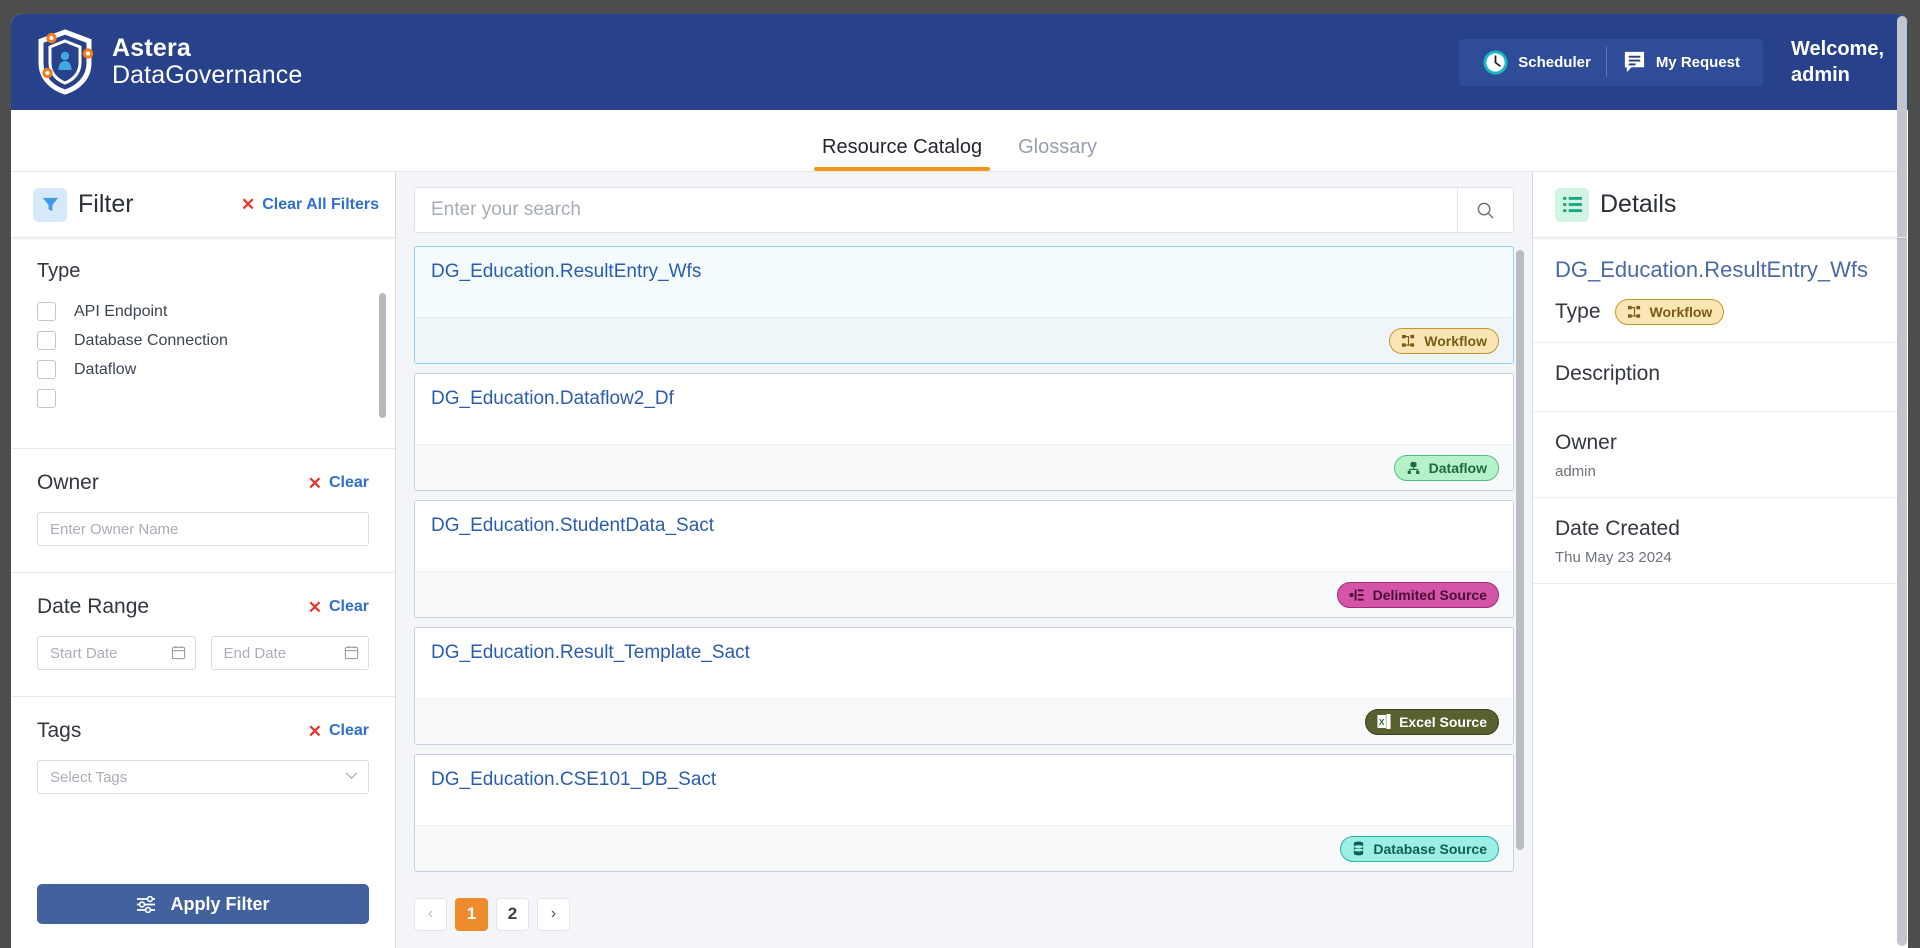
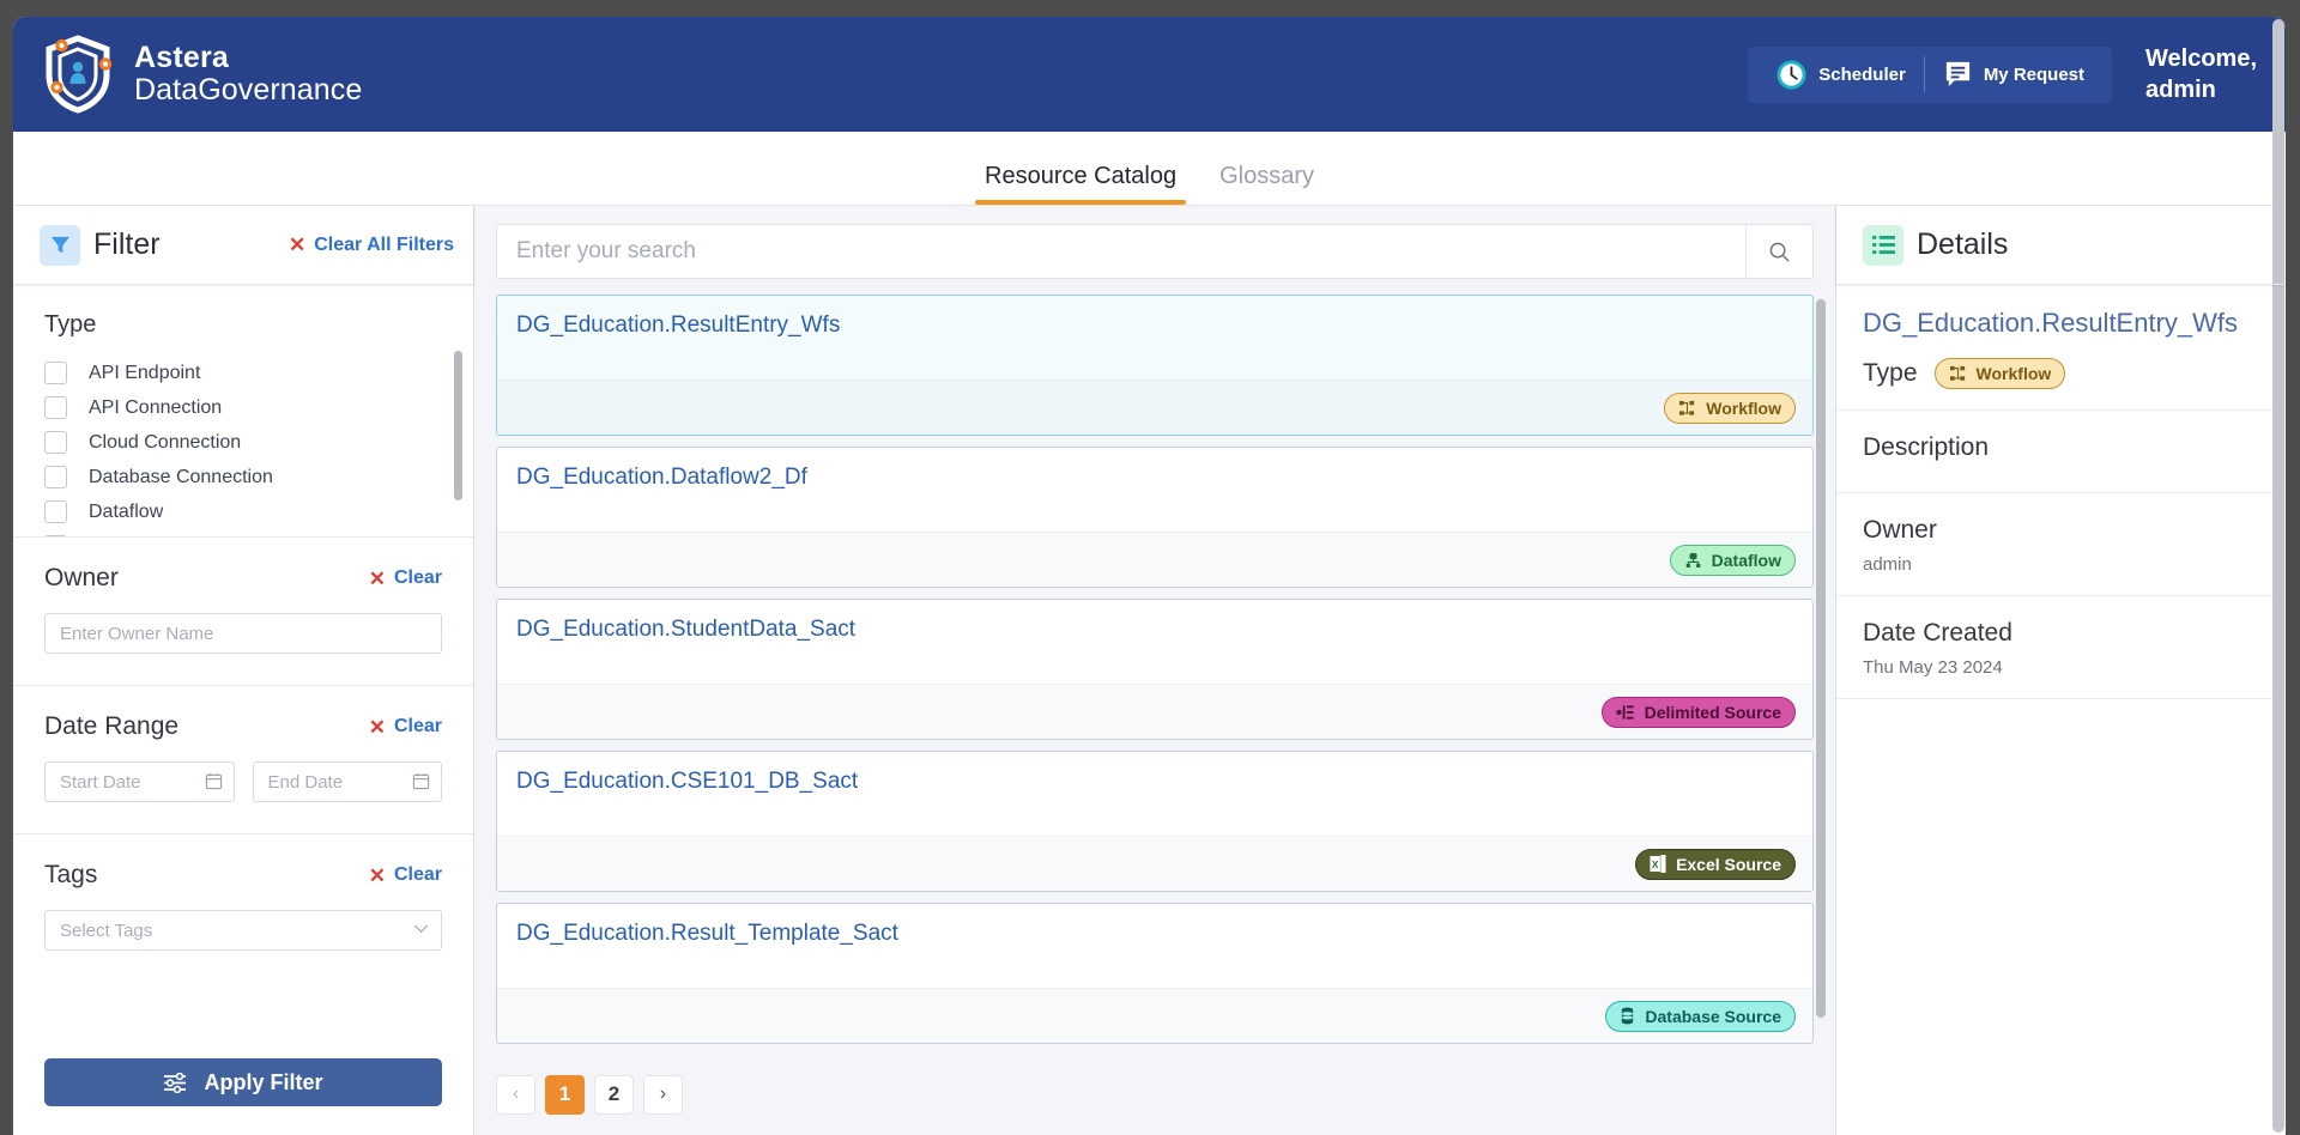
  Astera
  DataGovernance
  Scheduler
  My Request
  Welcome,
  admin
  Resource Catalog
  Glossary
  Filter
  ✕
  Clear All Filters
  Type
  API Endpoint
+ API Connection
+ Cloud Connection
  Database Connection
  Dataflow
  Owner
  ✕
  Clear
  Enter Owner Name
  Date Range
  ✕
  Clear
  Start Date
  End Date
  Tags
  ✕
  Clear
  Select Tags
  Apply Filter
  Enter your search
  DG_Education.ResultEntry_Wfs
  Workflow
  DG_Education.Dataflow2_Df
  Dataflow
  DG_Education.StudentData_Sact
  Delimited Source
- DG_Education.Result_Template_Sact
+ DG_Education.CSE101_DB_Sact
  X
  Excel Source
- DG_Education.CSE101_DB_Sact
+ DG_Education.Result_Template_Sact
  Database Source
  ‹
  1
  2
  ›
  Details
  DG_Education.ResultEntry_Wfs
  Type
  Workflow
  Description
  Owner
  admin
  Date Created
  Thu May 23 2024
